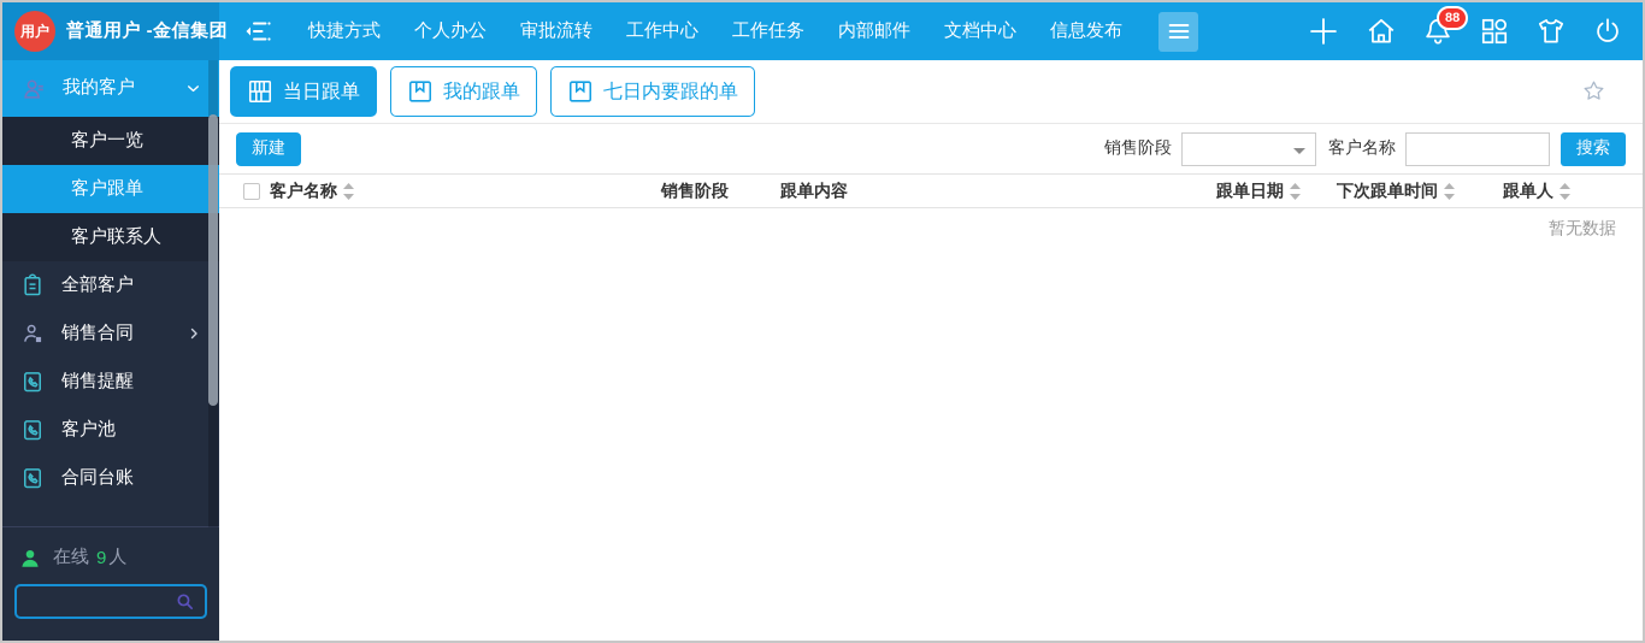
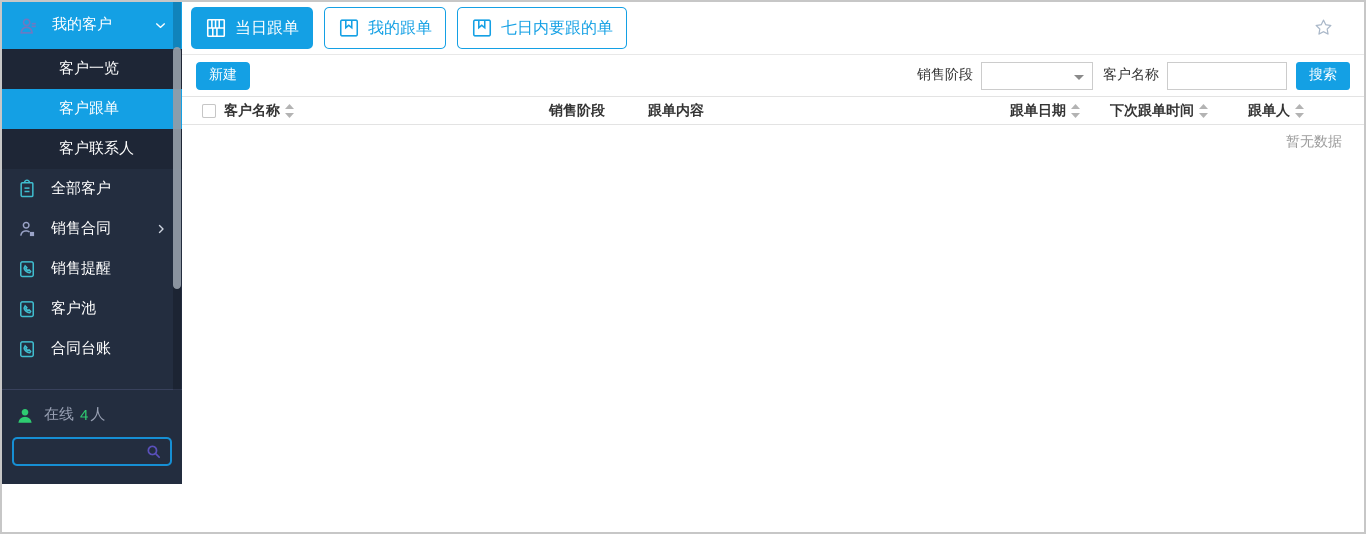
- 用户
- 普通用户 -金信集团
- 快捷方式
- 个人办公
- 审批流转
- 工作中心
- 工作任务
- 内部邮件
- 文档中心
- 信息发布
- 88
  我的客户
  客户一览
  客户跟单
  客户联系人
  全部客户
  销售合同
  销售提醒
  客户池
  合同台账
  在线
- 9
+ 4
  人
  当日跟单
  我的跟单
  七日内要跟的单
  新建
  销售阶段
  客户名称
  搜索
  客户名称
  销售阶段
  跟单内容
  跟单日期
  下次跟单时间
  跟单人
  暂无数据
